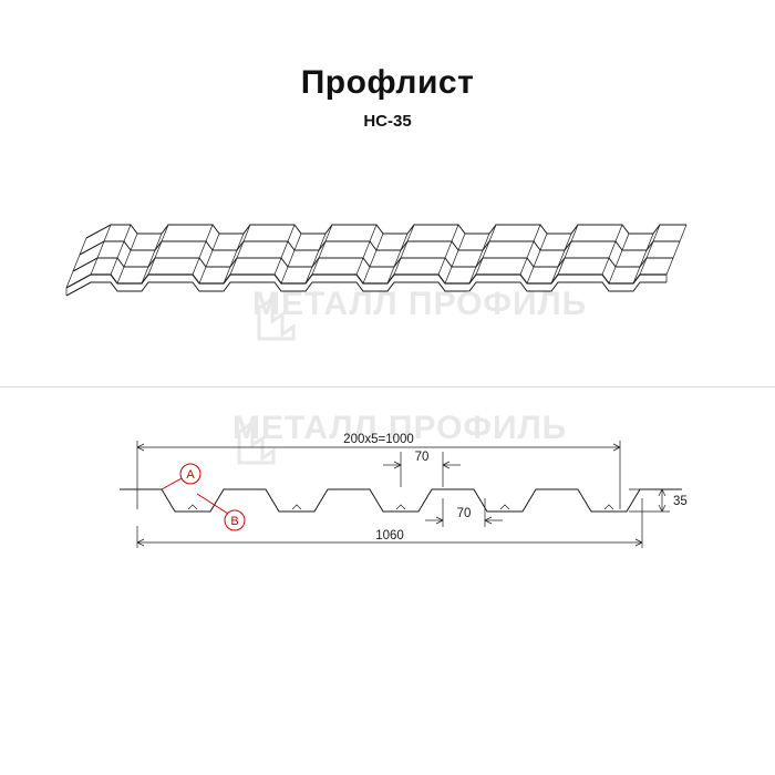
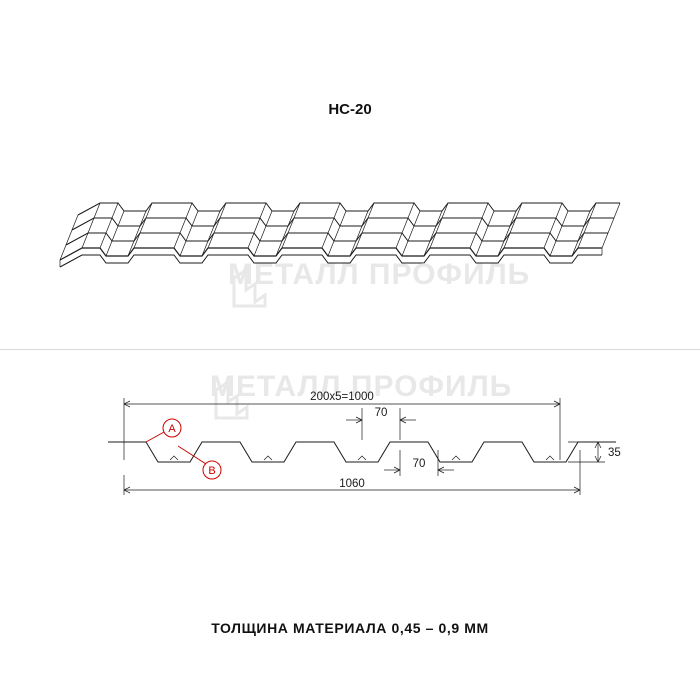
- Профлист
- НС-35
+ НС-20
  ЕТАЛЛ ПРОФИЛЬ
  ЕТАЛЛ ПРОФИЛЬ
  200x5=1000
  1060
  35
  70
  70
  A
  B
+ ТОЛЩИНА МАТЕРИАЛА 0,45 – 0,9 ММ
